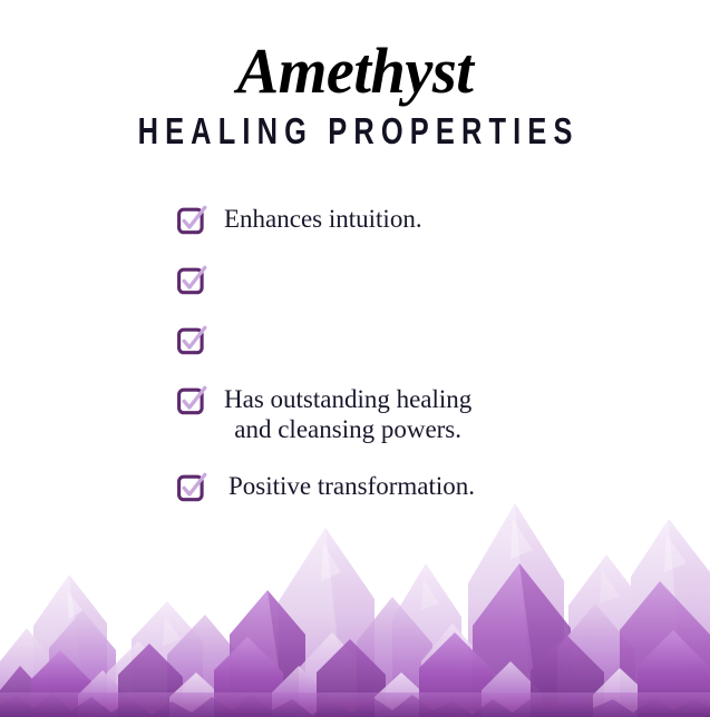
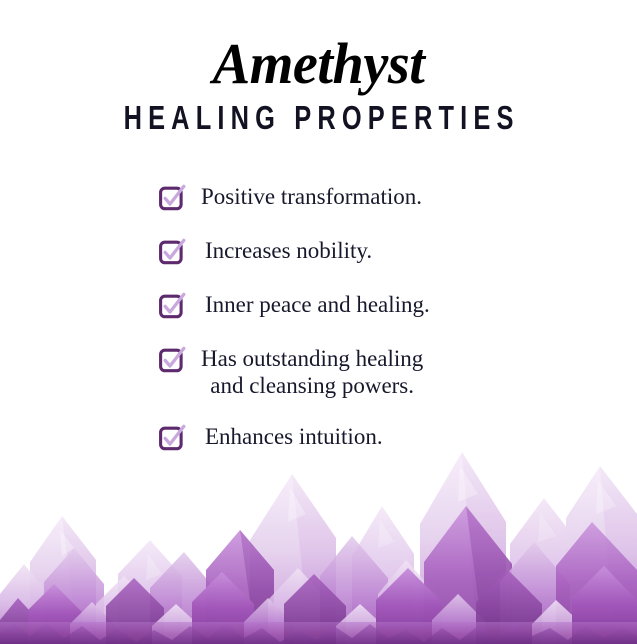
  Amethyst
  HEALING PROPERTIES
- Enhances intuition.
+ Positive transformation.
+ Increases nobility.
+ Inner peace and healing.
  Has outstanding healing
  and cleansing powers.
- Positive transformation.
+ Enhances intuition.
